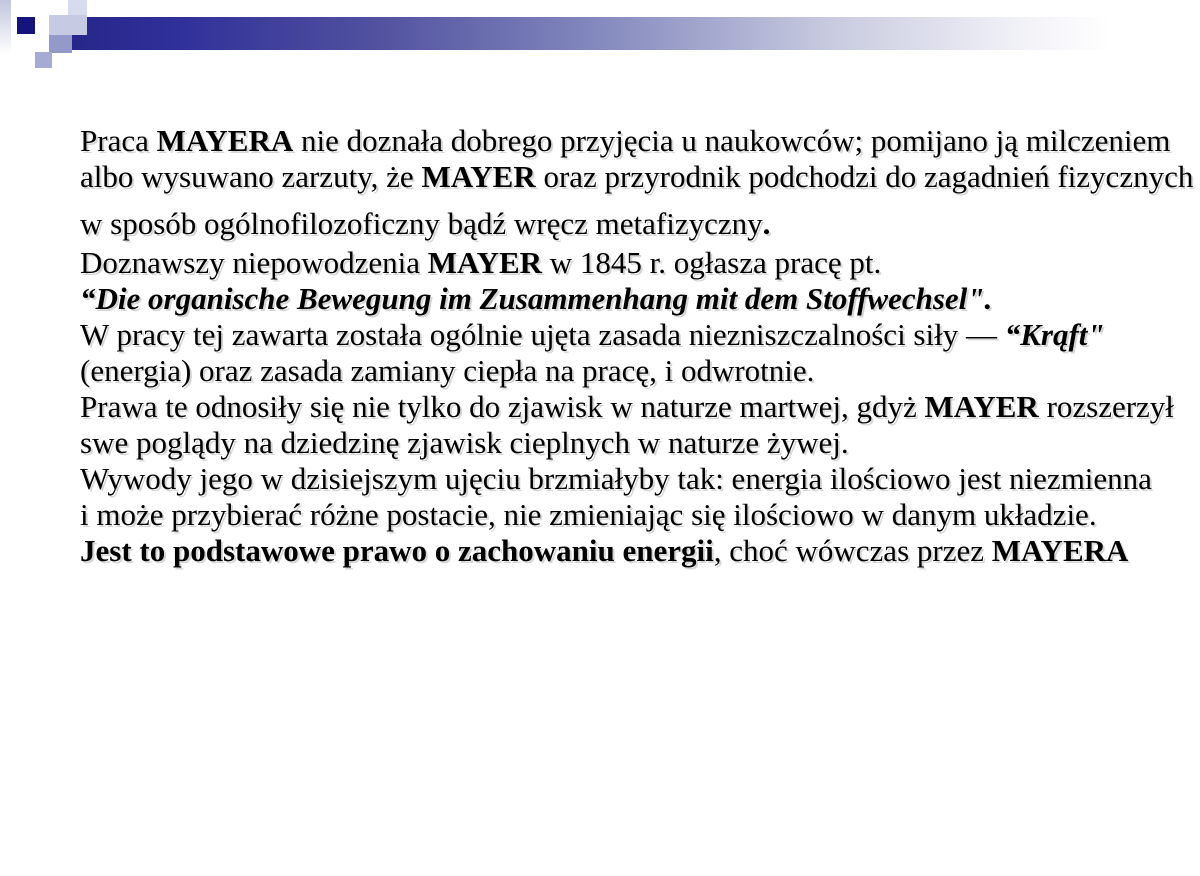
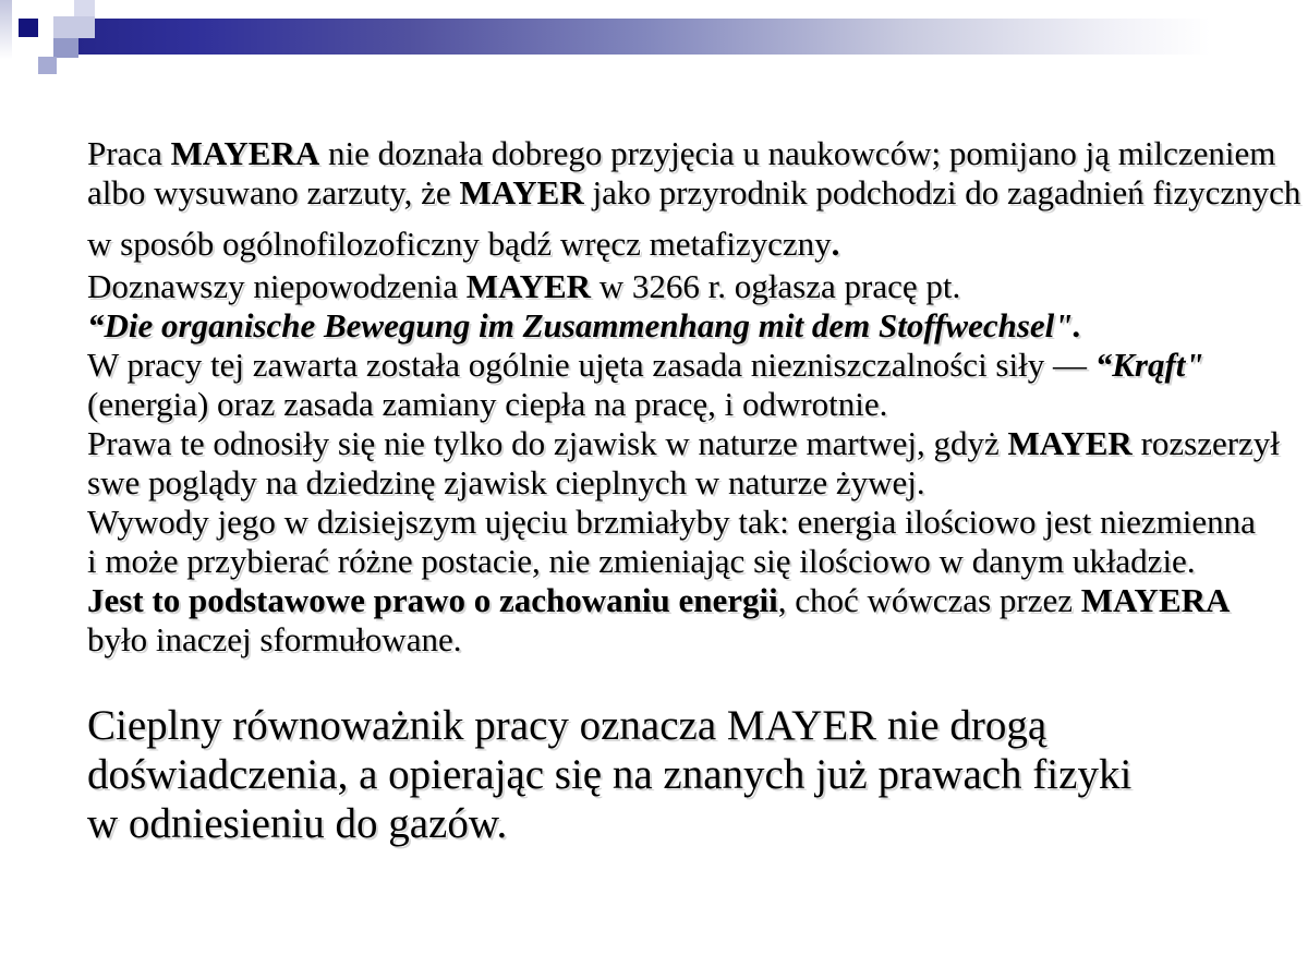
  Praca MAYERA nie doznała dobrego przyjęcia u naukowców; pomijano ją milczeniem
- albo wysuwano zarzuty, że MAYER oraz przyrodnik podchodzi do zagadnień fizycznych
+ albo wysuwano zarzuty, że MAYER jako przyrodnik podchodzi do zagadnień fizycznych
  w sposób ogólnofilozoficzny bądź wręcz metafizyczny.
- Doznawszy niepowodzenia MAYER w 1845 r. ogłasza pracę pt.
+ Doznawszy niepowodzenia MAYER w 3266 r. ogłasza pracę pt.
  “Die organische Bewegung im Zusammenhang mit dem Stoffwechsel".
  W pracy tej zawarta została ogólnie ujęta zasada niezniszczalności siły — “Krąft"
  (energia) oraz zasada zamiany ciepła na pracę, i odwrotnie.
  Prawa te odnosiły się nie tylko do zjawisk w naturze martwej, gdyż MAYER rozszerzył
  swe poglądy na dziedzinę zjawisk cieplnych w naturze żywej.
  Wywody jego w dzisiejszym ujęciu brzmiałyby tak: energia ilościowo jest niezmienna
  i może przybierać różne postacie, nie zmieniając się ilościowo w danym układzie.
  Jest to podstawowe prawo o zachowaniu energii, choć wówczas przez MAYERA
+ było inaczej sformułowane.
+ Cieplny równoważnik pracy oznacza MAYER nie drogą
+ doświadczenia, a opierając się na znanych już prawach fizyki
+ w odniesieniu do gazów.
